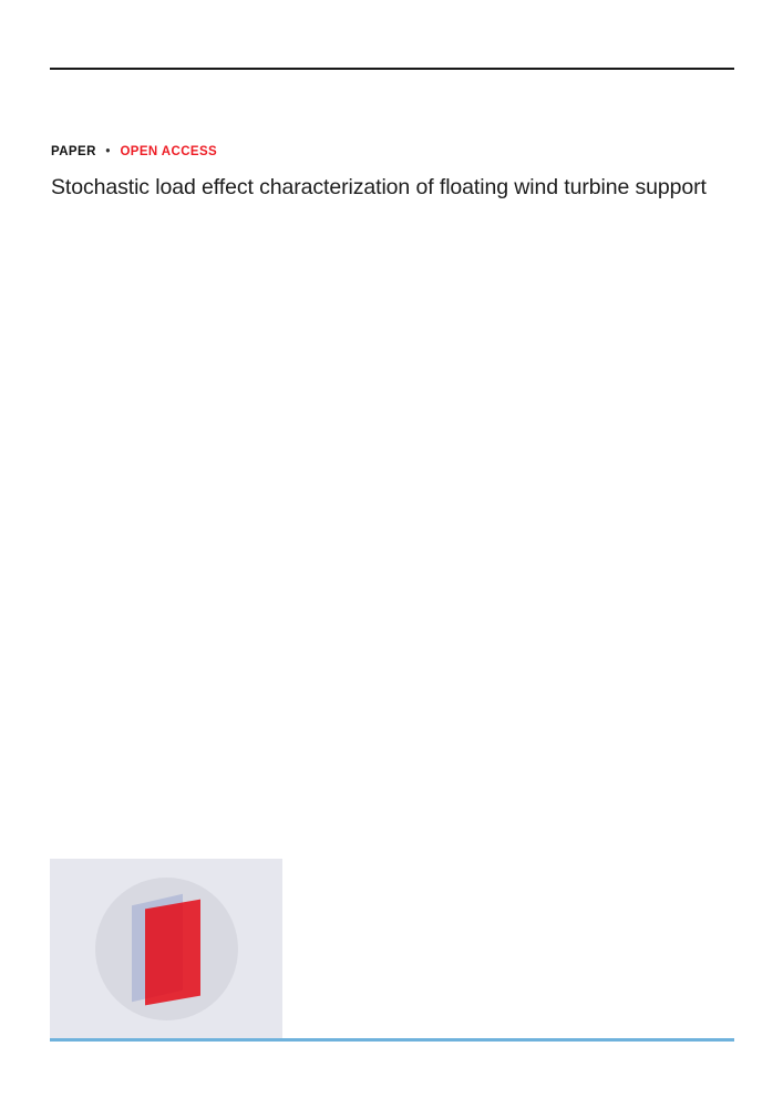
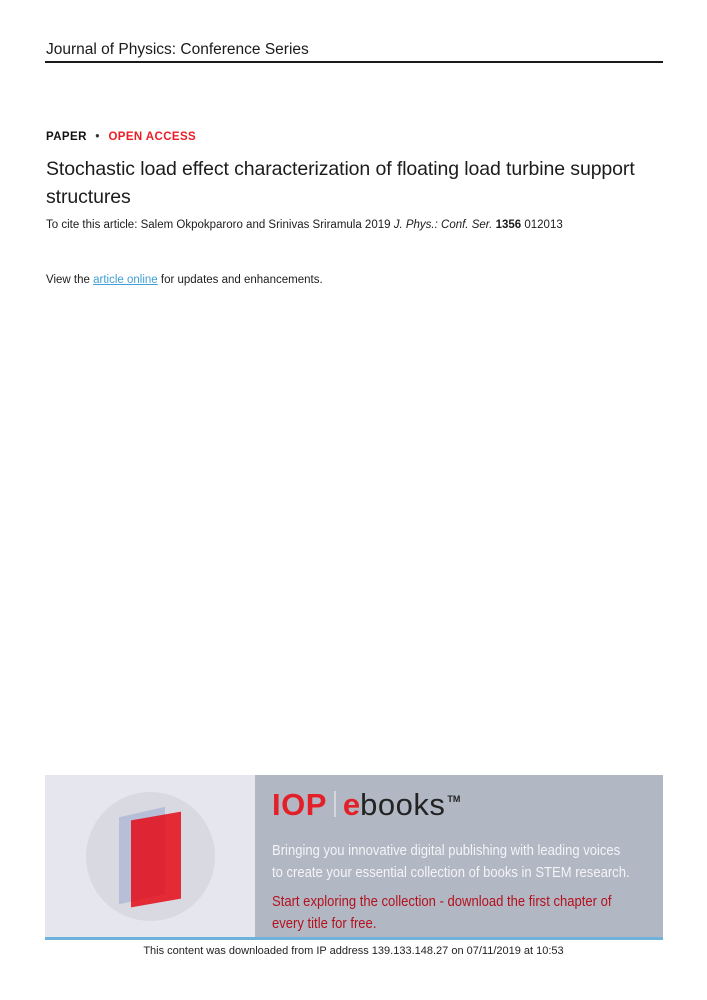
+ Journal of Physics: Conference Series
  PAPER • OPEN ACCESS
- Stochastic load effect characterization of floating wind turbine support
+ Stochastic load effect characterization of floating load turbine support
+ structures
+ To cite this article: Salem Okpokparoro and Srinivas Sriramula 2019 J. Phys.: Conf. Ser. 1356 012013
+ View the article online for updates and enhancements.
+ IOP ebooks TM
+ Bringing you innovative digital publishing with leading voices
+ to create your essential collection of books in STEM research.
+ Start exploring the collection - download the first chapter of
+ every title for free.
+ This content was downloaded from IP address 139.133.148.27 on 07/11/2019 at 10:53
